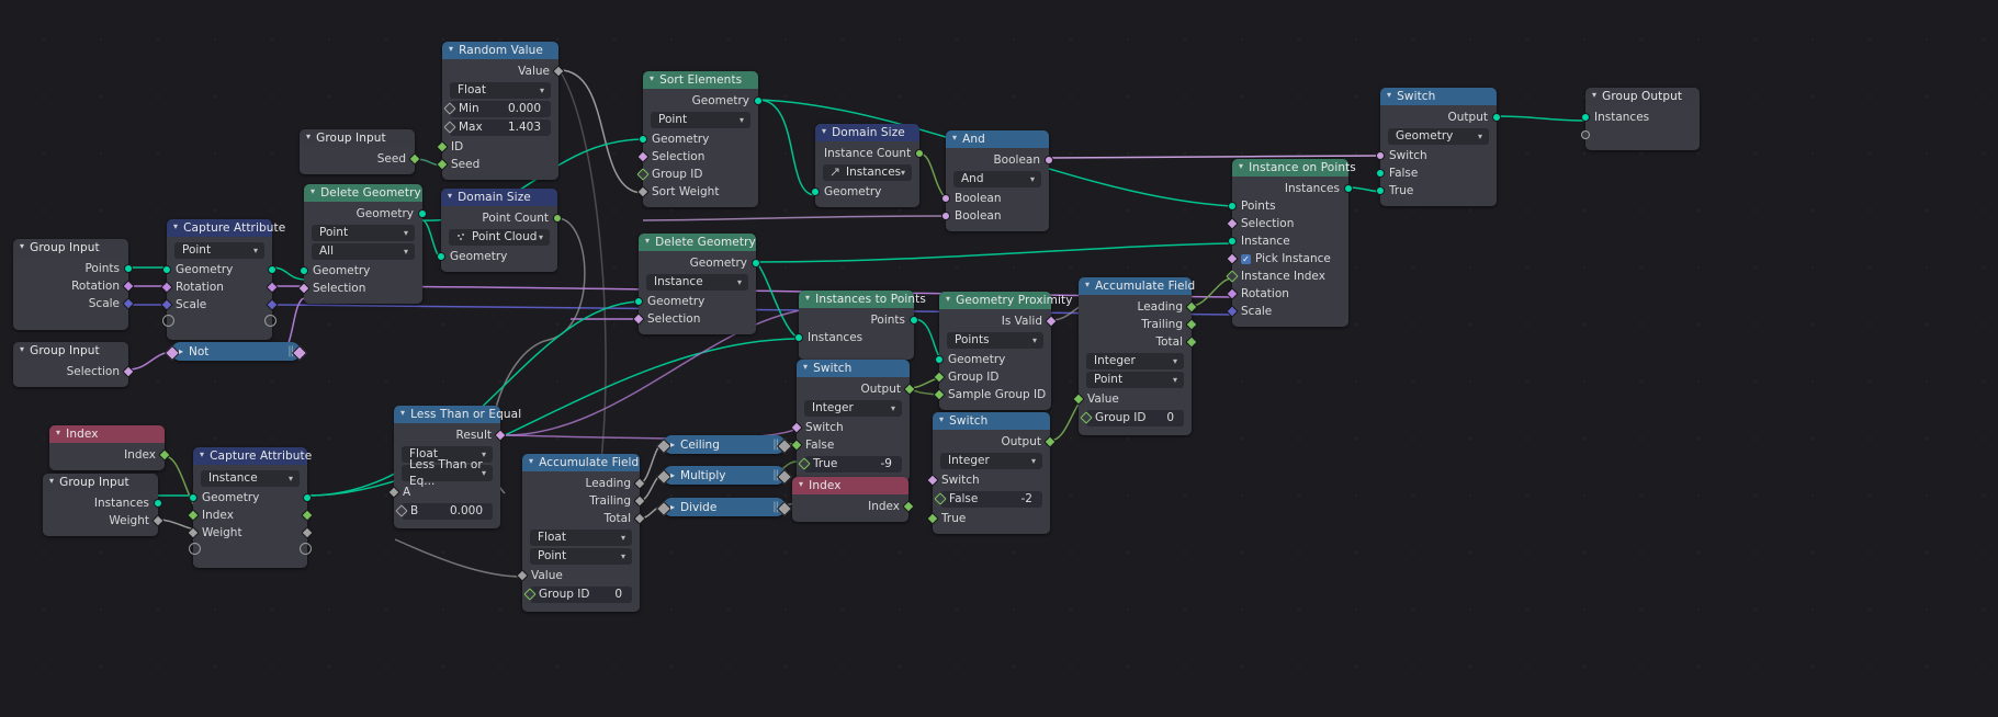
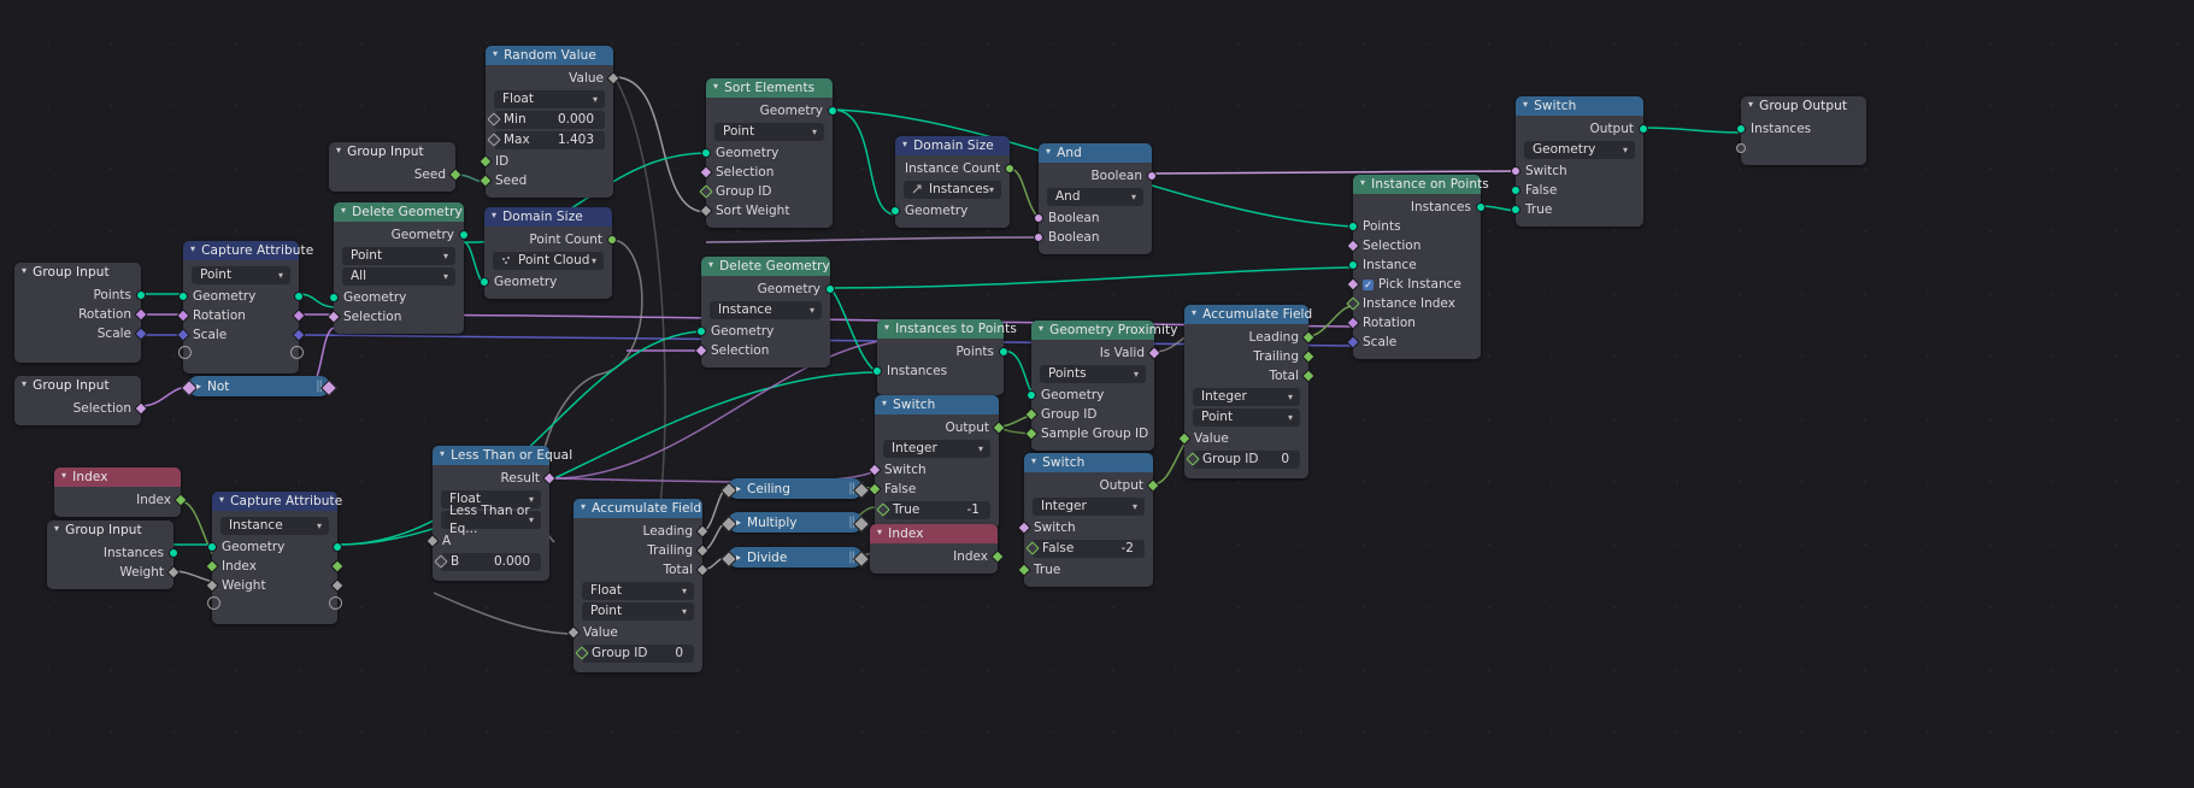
  ▾
  Random Value
  Value
  Float
  ▾
  Min
  0.000
  Max
  1.403
  ID
  Seed
  ▾
  Sort Elements
  Geometry
  Point
  ▾
  Geometry
  Selection
  Group ID
  Sort Weight
  ▾
  Group Input
  Seed
  ▾
  Domain Size
  Instance Count
  Instances
  ▾
  Geometry
  ▾
  And
  Boolean
  And
  ▾
  Boolean
  Boolean
  ▾
  Instance on Points
  Instances
  Points
  Selection
  Instance
  ✓
  Pick Instance
  Instance Index
  Rotation
  Scale
  ▾
  Switch
  Output
  Geometry
  ▾
  Switch
  False
  True
  ▾
  Group Output
  Instances
  ▾
  Group Input
  Points
  Rotation
  Scale
  ▾
  Capture Attribute
  Point
  ▾
  Geometry
  Rotation
  Scale
  ▾
  Delete Geometry
  Geometry
  Point
  ▾
  All
  ▾
  Geometry
  Selection
  ▾
  Domain Size
  Point Count
  Point Cloud
  ▾
  Geometry
  ▾
  Delete Geometry
  Geometry
  Instance
  ▾
  Geometry
  Selection
  ▾
  Group Input
  Selection
  ▸
  Not
  ▾
  Index
  Index
  ▾
  Group Input
  Instances
  Weight
  ▾
  Capture Attribute
  Instance
  ▾
  Geometry
  Index
  Weight
  ▾
  Less Than or Equal
  Result
  Float
  ▾
  Less Than or Eq...
  ▾
  A
  B
  0.000
  ▾
  Accumulate Field
  Leading
  Trailing
  Total
  Float
  ▾
  Point
  ▾
  Value
  Group ID
  0
  ▸
  Ceiling
  ▸
  Multiply
  ▸
  Divide
  ▾
  Instances to Points
  Points
  Instances
  ▾
  Switch
  Output
  Integer
  ▾
  Switch
  False
  True
- -9
+ -1
  ▾
  Index
  Index
  ▾
  Geometry Proximity
  Is Valid
  Points
  ▾
  Geometry
  Group ID
  Sample Group ID
  ▾
  Switch
  Output
  Integer
  ▾
  Switch
  False
  -2
  True
  ▾
  Accumulate Field
  Leading
  Trailing
  Total
  Integer
  ▾
  Point
  ▾
  Value
  Group ID
  0
